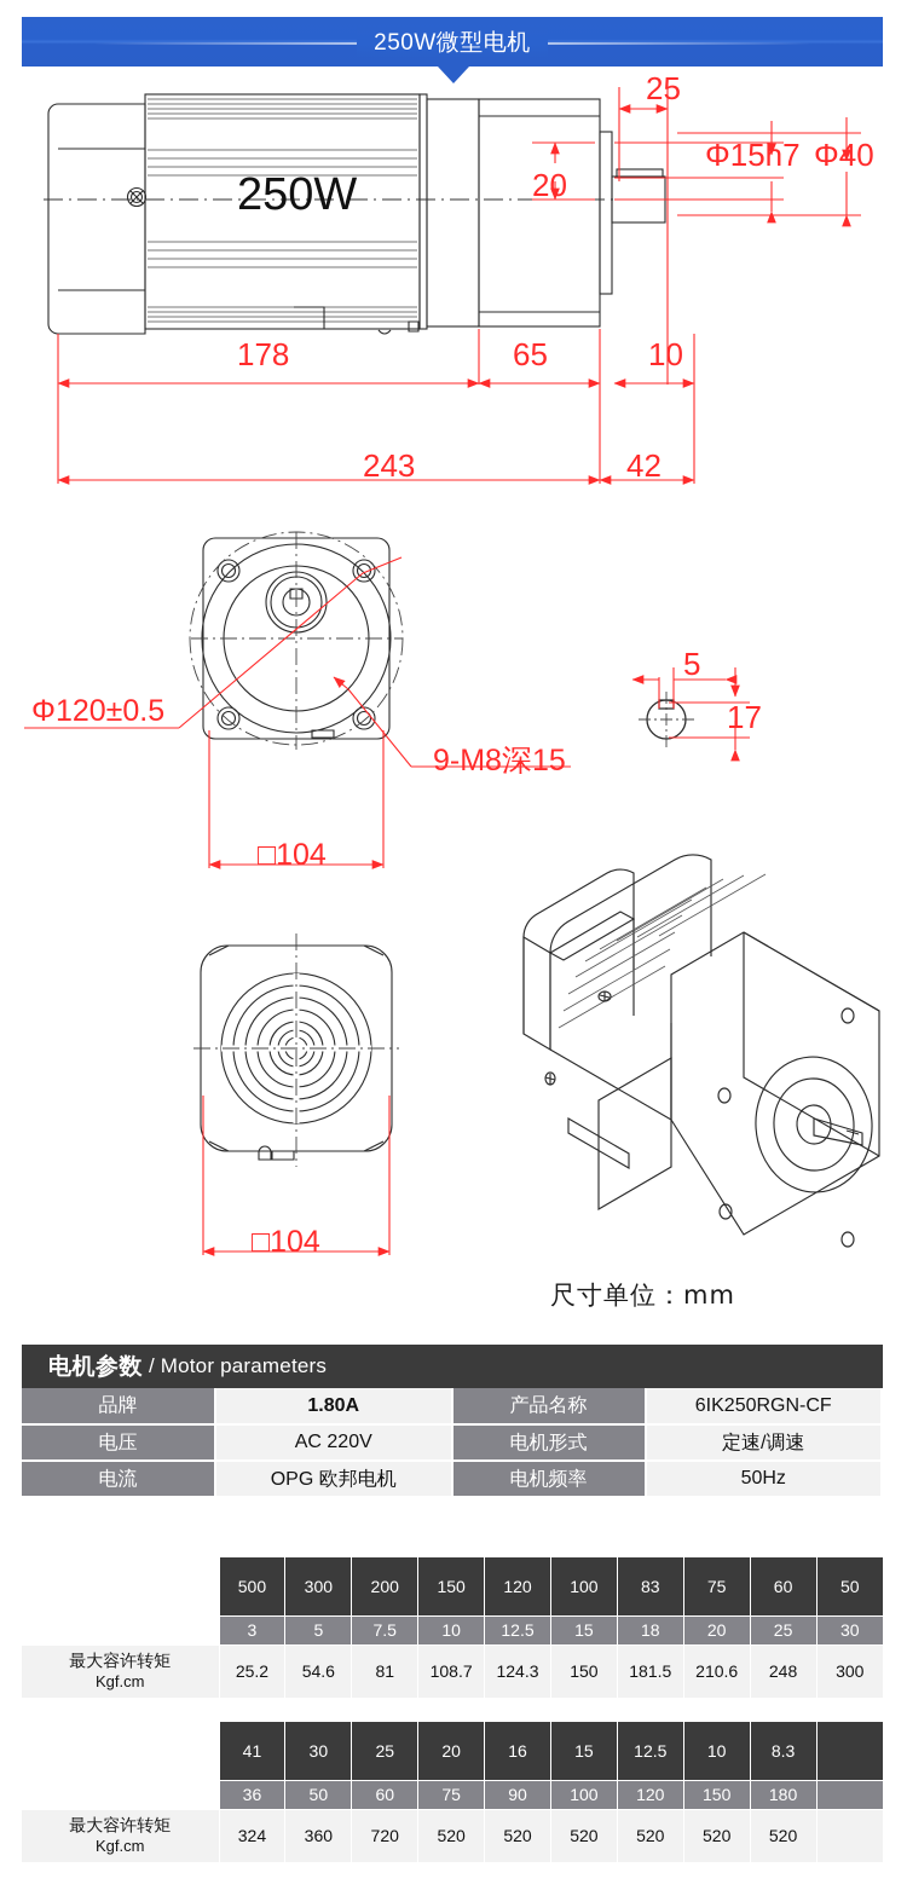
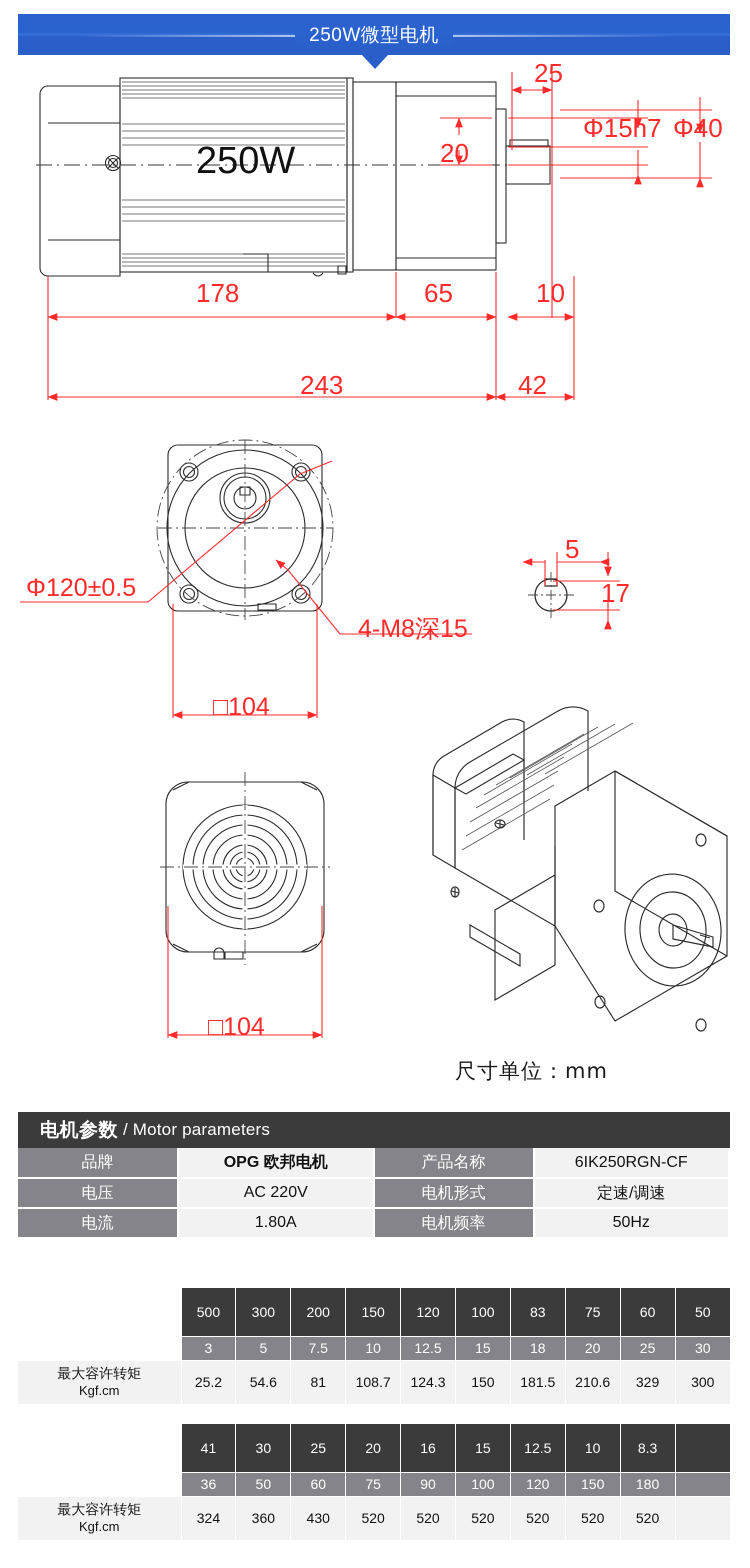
  250W微型电机
  250W
  25
  20
  Φ15h7
  Φ40
  178
  65
  10
  243
  42
  Φ120±0.5
- 9-M8深15
+ 4-M8深15
  □104
  5
  17
  □104
  尺寸单位：mm
  电机参数
  /
  Motor parameters
- 品牌	1.80A	产品名称	6IK250RGN-CF
+ 品牌	OPG 欧邦电机	产品名称	6IK250RGN-CF
  电压	AC 220V	电机形式	定速/调速
- 电流	OPG 欧邦电机	电机频率	50Hz
+ 电流	1.80A	电机频率	50Hz
  	500	300	200	150	120	100	83	75	60	50
  	3	5	7.5	10	12.5	15	18	20	25	30
- 最大容许转矩 Kgf.cm	25.2	54.6	81	108.7	124.3	150	181.5	210.6	248	300
+ 最大容许转矩 Kgf.cm	25.2	54.6	81	108.7	124.3	150	181.5	210.6	329	300
  	41	30	25	20	16	15	12.5	10	8.3
  	36	50	60	75	90	100	120	150	180
- 最大容许转矩 Kgf.cm	324	360	720	520	520	520	520	520	520
+ 最大容许转矩 Kgf.cm	324	360	430	520	520	520	520	520	520
